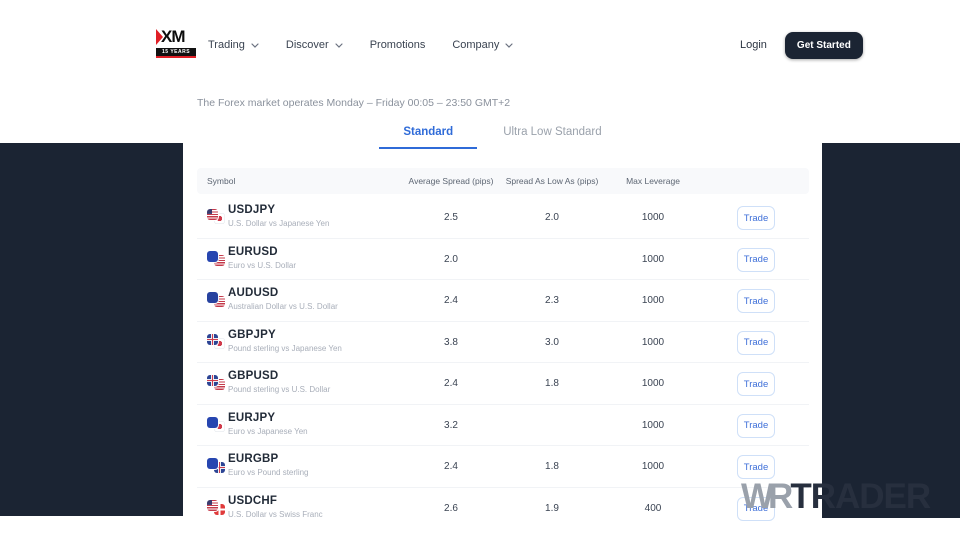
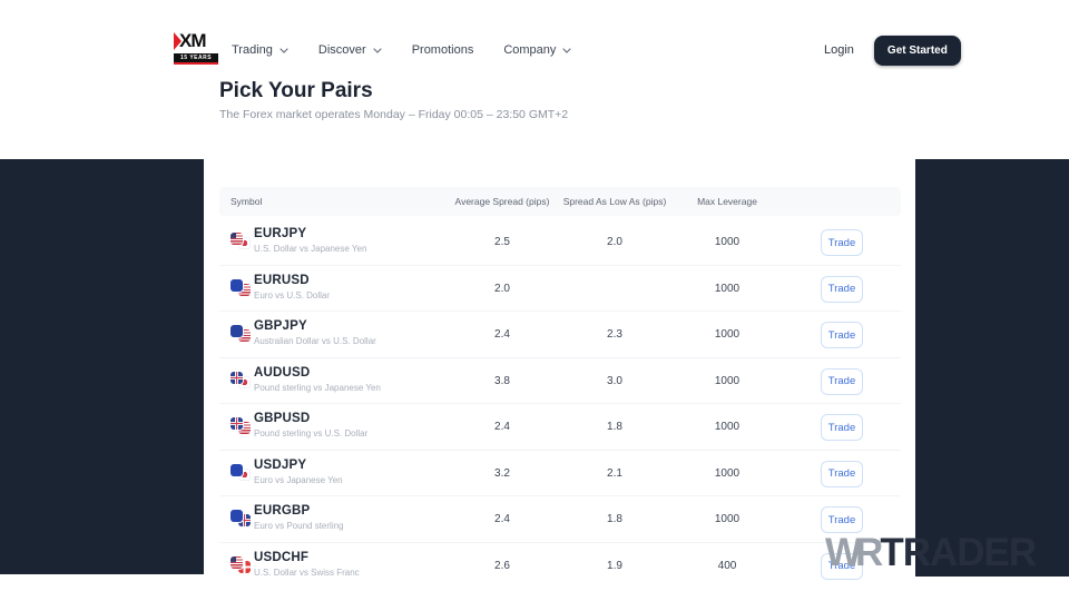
  XM
  Trading
  Discover
  Promotions
  Company
  Login
  Get Started
+ Pick Your Pairs
  The Forex market operates Monday – Friday 00:05 – 23:50 GMT+2
- Standard
- Ultra Low Standard
  Symbol
  Average Spread (pips)
  Spread As Low As (pips)
  Max Leverage
- USDJPY
+ EURJPY
  U.S. Dollar vs Japanese Yen
  2.5
  2.0
  1000
  Trade
  EURUSD
  Euro vs U.S. Dollar
  2.0
  1000
  Trade
- AUDUSD
+ GBPJPY
  Australian Dollar vs U.S. Dollar
  2.4
  2.3
  1000
  Trade
- GBPJPY
+ AUDUSD
  Pound sterling vs Japanese Yen
  3.8
  3.0
  1000
  Trade
  GBPUSD
  Pound sterling vs U.S. Dollar
  2.4
  1.8
  1000
  Trade
- EURJPY
+ USDJPY
  Euro vs Japanese Yen
  3.2
+ 2.1
  1000
  Trade
  EURGBP
  Euro vs Pound sterling
  2.4
  1.8
  1000
  Trade
  USDCHF
  U.S. Dollar vs Swiss Franc
  2.6
  1.9
  400
  Trade
  WRTRADER
